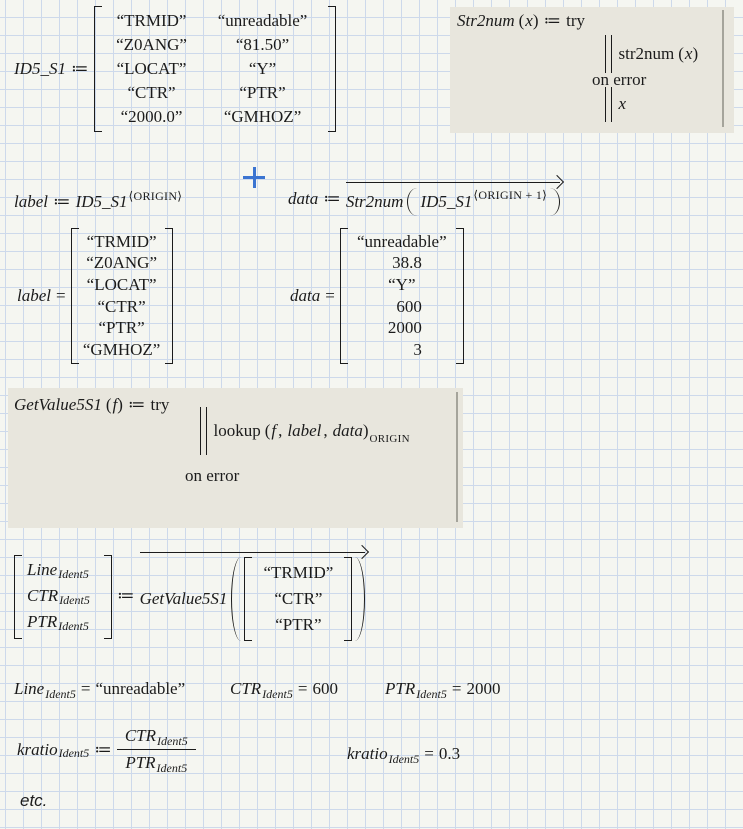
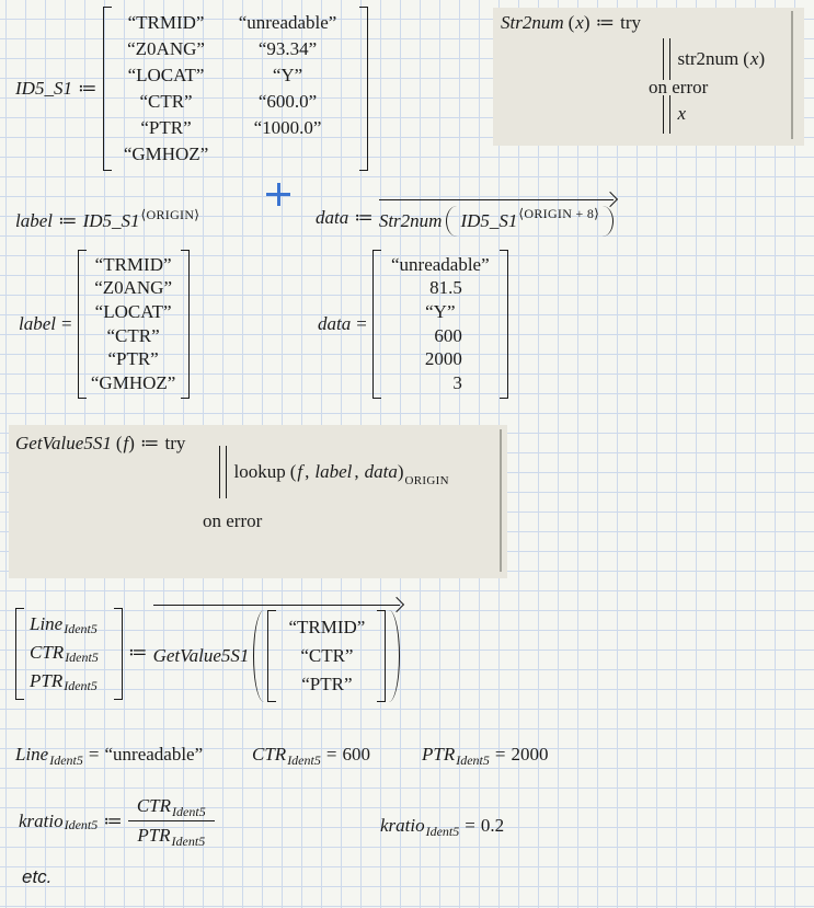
  ID5_S1
  ≔
  “TRMID”
  “unreadable”
  “Z0ANG”
- “81.50”
+ “93.34”
  “LOCAT”
  “Y”
  “CTR”
+ “600.0”
  “PTR”
- “2000.0”
+ “1000.0”
  “GMHOZ”
  Str2num
  (
  x
  )
  ≔
  try
  str2num
  (
  x
  )
  on error
  x
  label
  ≔
  ID5_S1
  ⟨ORIGIN⟩
  data
  ≔
  Str2num
  ID5_S1
- ⟨ORIGIN + 1⟩
+ ⟨ORIGIN + 8⟩
  label
  =
  “TRMID”
  “Z0ANG”
  “LOCAT”
  “CTR”
  “PTR”
  “GMHOZ”
  data
  =
  “unreadable”
- 38.8
+ 81.5
  “Y”
  600
  2000
  3
  GetValue5S1
  (
  f
  )
  ≔
  try
  lookup
  (
  f
  ,
  label
  ,
  data
  )
  ORIGIN
  on error
  Line
  Ident5
  CTR
  Ident5
  PTR
  Ident5
  ≔
  GetValue5S1
  “TRMID”
  “CTR”
  “PTR”
  Line
  Ident5
  =
  “unreadable”
  CTR
  Ident5
  =
  600
  PTR
  Ident5
  =
  2000
  kratio
  Ident5
  ≔
  CTRIdent5
  PTRIdent5
  kratio
  Ident5
  =
- 0.3
+ 0.2
  etc.
